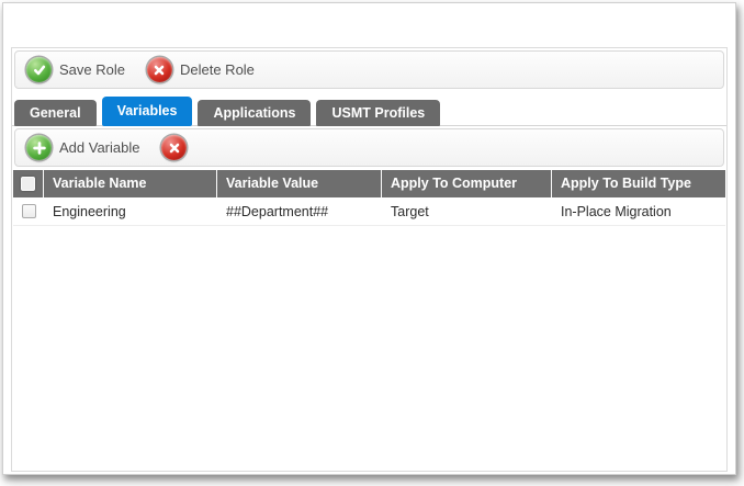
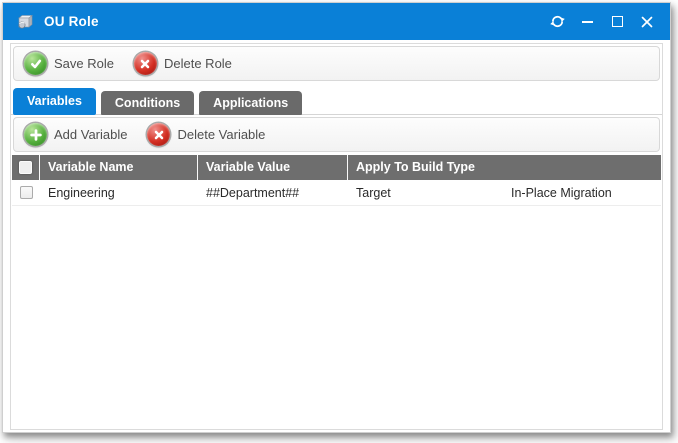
+ OU Role
  Save Role
  Delete Role
- General
  Variables
+ Conditions
  Applications
- USMT Profiles
  Add Variable
+ Delete Variable
  Variable Name
  Variable Value
- Apply To Computer
  Apply To Build Type
  Engineering
  ##Department##
  Target
  In-Place Migration
